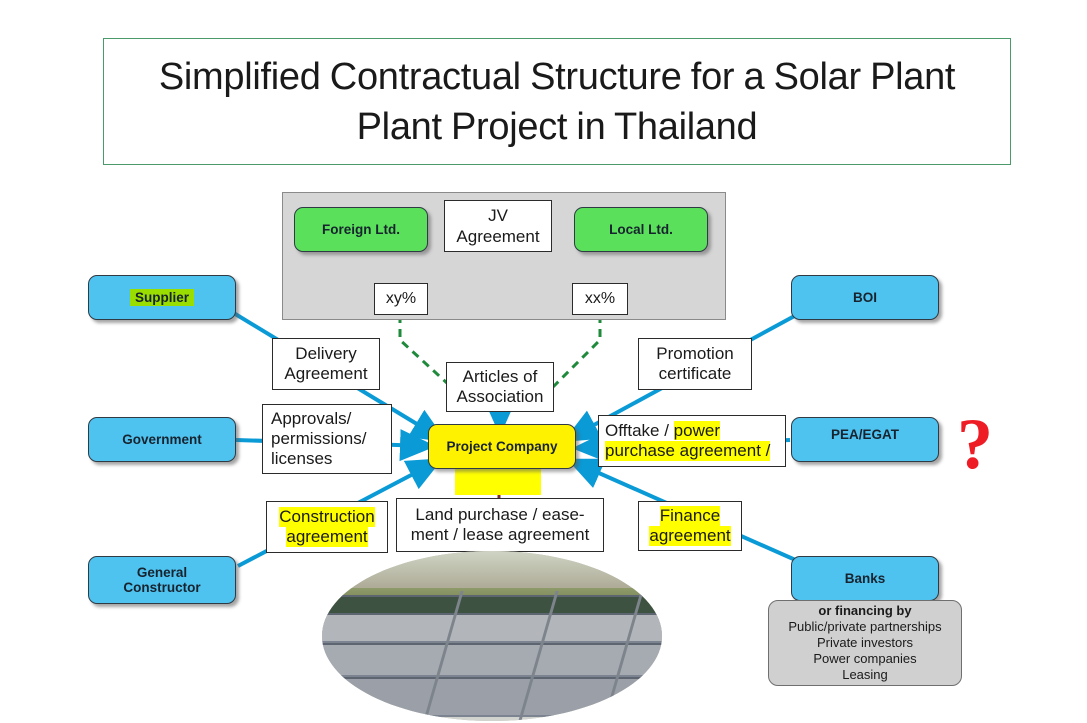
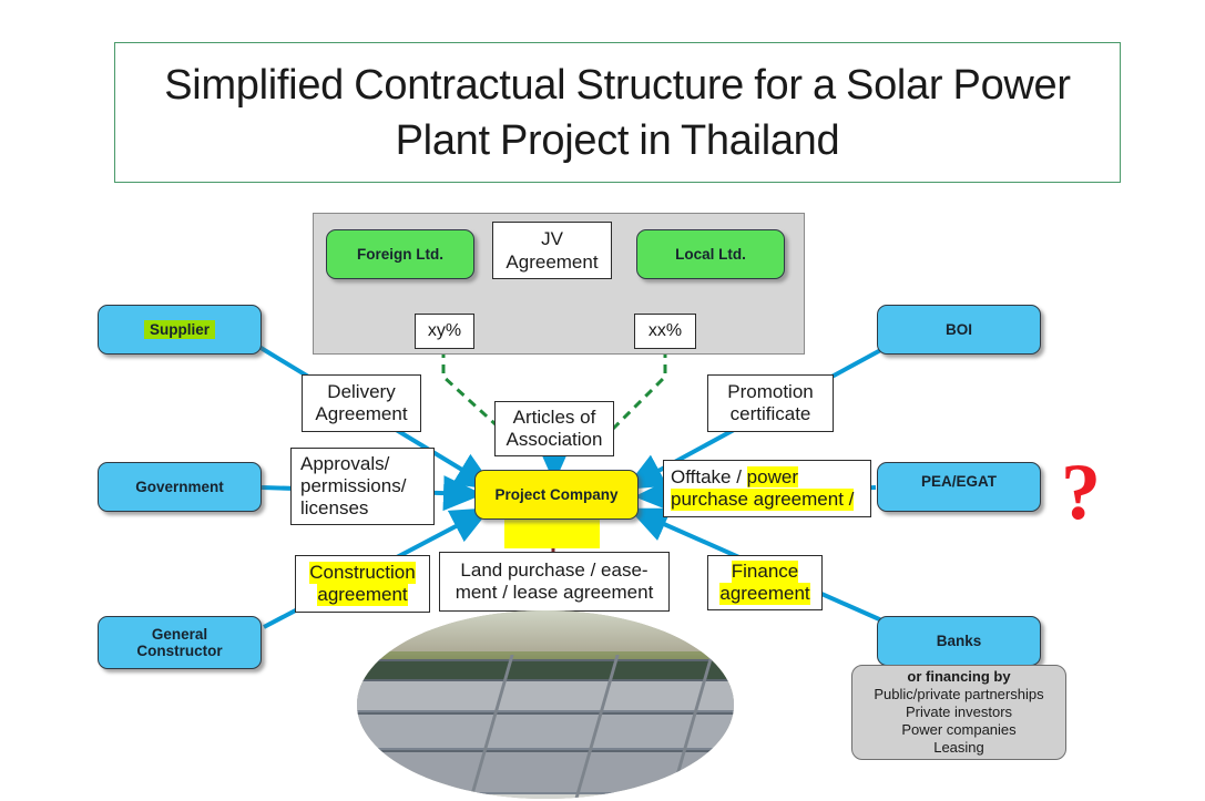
- Simplified Contractual Structure for a Solar Plant Plant Project in Thailand
+ Simplified Contractual Structure for a Solar Power Plant Project in Thailand
  Foreign Ltd.
  JV
  Agreement
  Local Ltd.
  xy%
  xx%
  Supplier
  Government
  General
  Constructor
  BOI
  PEA/EGAT
  Banks
  Delivery
  Agreement
  Approvals/
  permissions/
  licenses
  Construction
  agreement
  Land purchase / ease-
  ment / lease agreement
  Articles of
  Association
  Promotion
  certificate
  Offtake / power
  purchase agreement /
  Finance
  agreement
  Project Company
  or financing by
  Public/private partnerships
  Private investors
  Power companies
  Leasing
  ?
